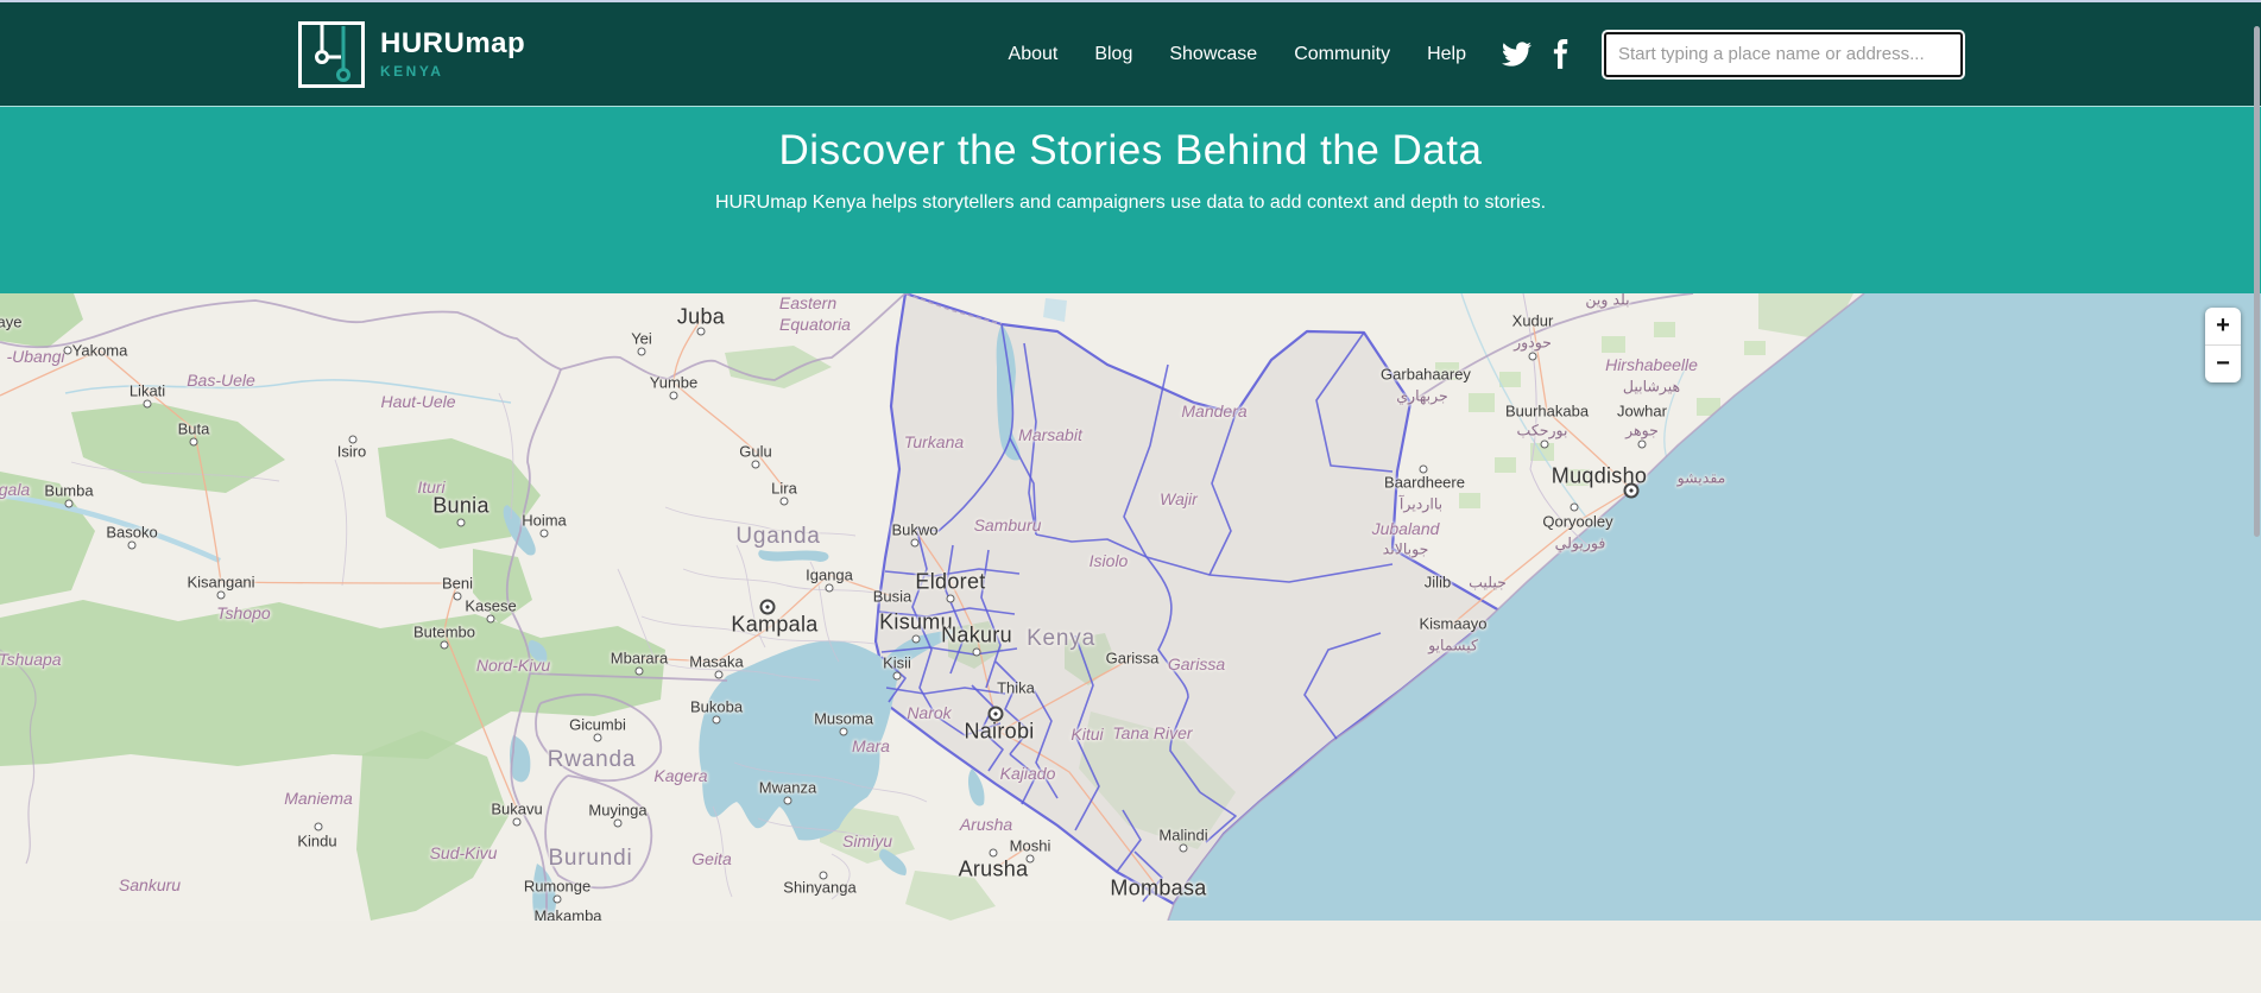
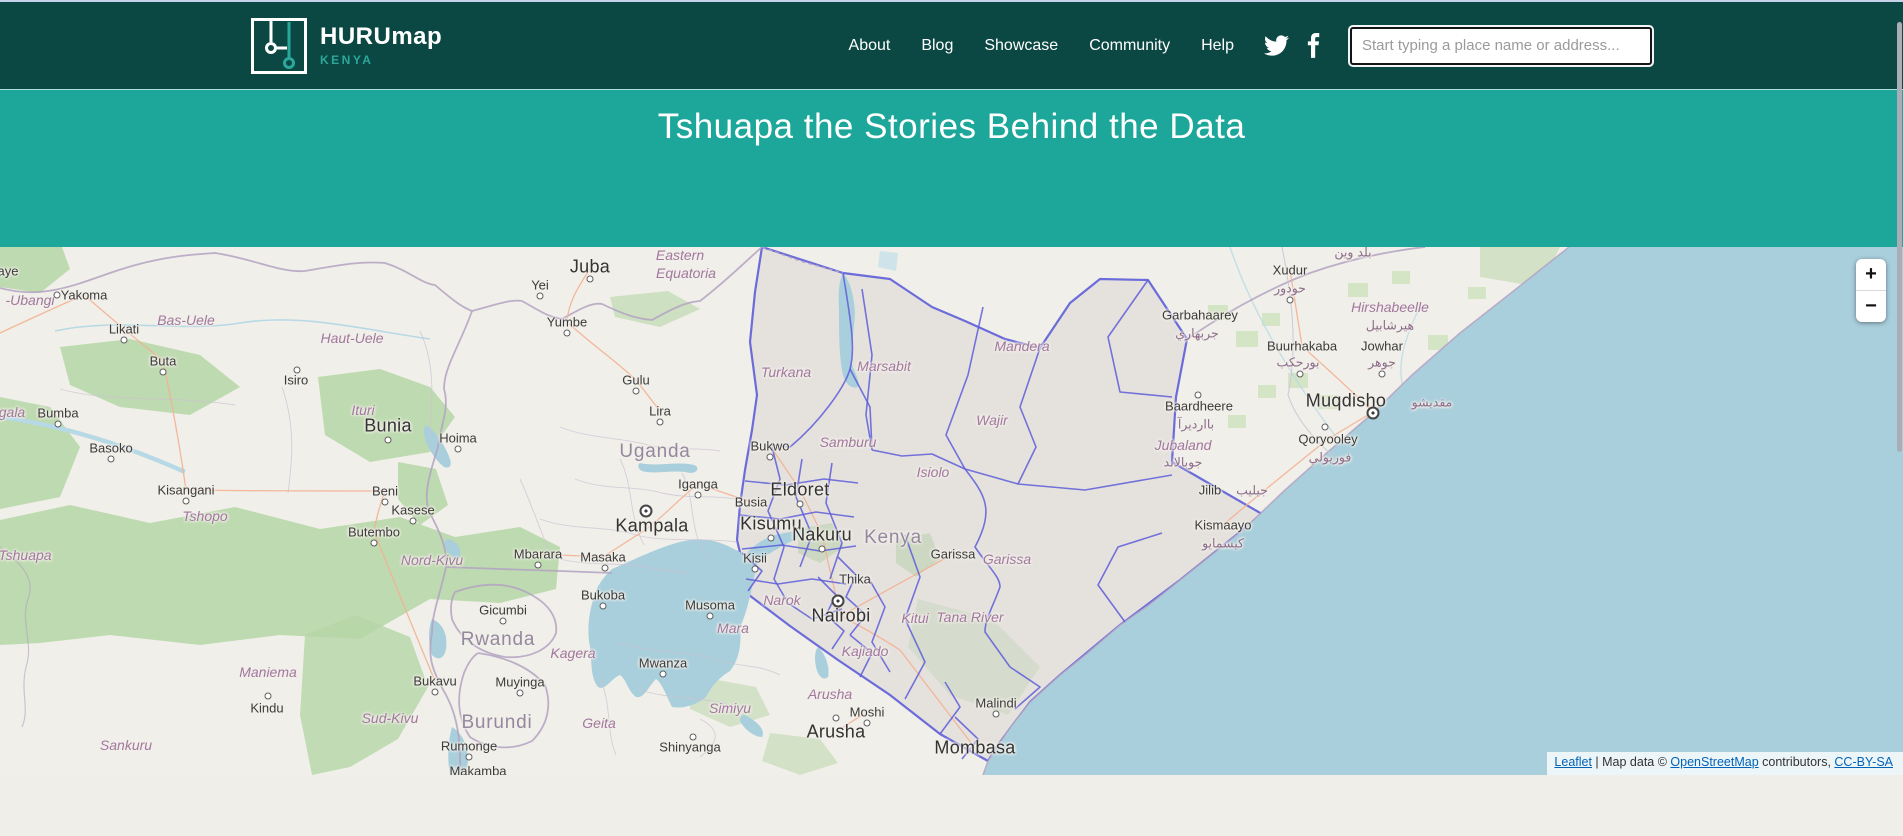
  HURUmap
  KENYA
  About
  Blog
  Showcase
  Community
  Help
  Start typing a place name or address...
- Discover the Stories Behind the Data
+ Tshuapa the Stories Behind the Data
- HURUmap Kenya helps storytellers and campaigners use data to add context and depth to stories.
  aye
  Yakoma
  -Ubangi
  Bas-Uele
  Likati
  Buta
  Haut-Uele
  Isiro
  Ituri
  gala
  Bumba
  Basoko
  Kisangani
  Tshopo
  Tshuapa
  Maniema
  Kindu
  Sankuru
  Nord-Kivu
  Sud-Kivu
  Beni
  Butembo
  Kasese
  Bukavu
  Juba
  Yei
  Yumbe
  Eastern
  Equatoria
  Gulu
  Lira
  Uganda
  Hoima
  Bunia
  Kampala
  Iganga
  Busia
  Bukwo
  Mbarara
  Masaka
  Gicumbi
  Rwanda
  Muyinga
  Burundi
  Rumonge
  Makamba
  Turkana
  Marsabit
  Mandera
  Wajir
  Samburu
  Isiolo
  Eldoret
  Kisumu
  Nakuru
  Kenya
  Kisii
  Thika
  Nairobi
  Narok
  Kajiado
  Kitui
  Tana River
  Garissa
  Garissa
  Malindi
  Mombasa
  Musoma
  Mara
  Bukoba
  Mwanza
  Kagera
  Geita
  Simiyu
  Shinyanga
  Arusha
  Arusha
  Moshi
  بلد وين
  Xudur
  حودور
  Hirshabeelle
  هيرشابيل
  Garbahaarey
  جربهاري
  Buurhakaba
  بورحكب
  Jowhar
  جوهر
  Muqdisho
  مقديشو
  Baardheere
  باارديرآ
  Jubaland
  جوبالاند
  Qoryooley
  فوريولي
  Jilib
  جيليب
  Kismaayo
  كيسمايو
  +
  −
+ Leaflet | Map data © OpenStreetMap contributors, CC-BY-SA
